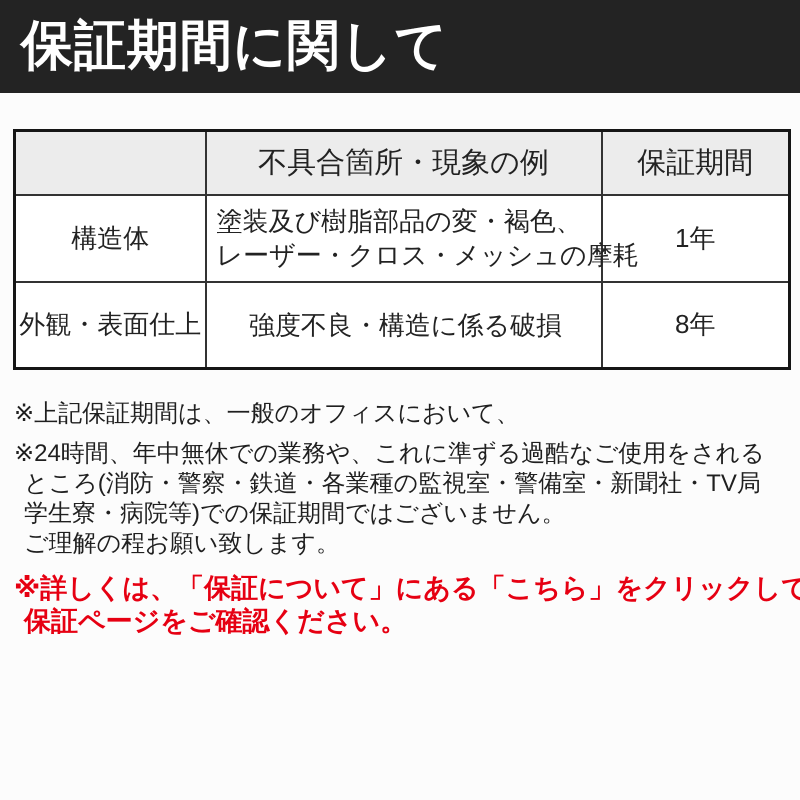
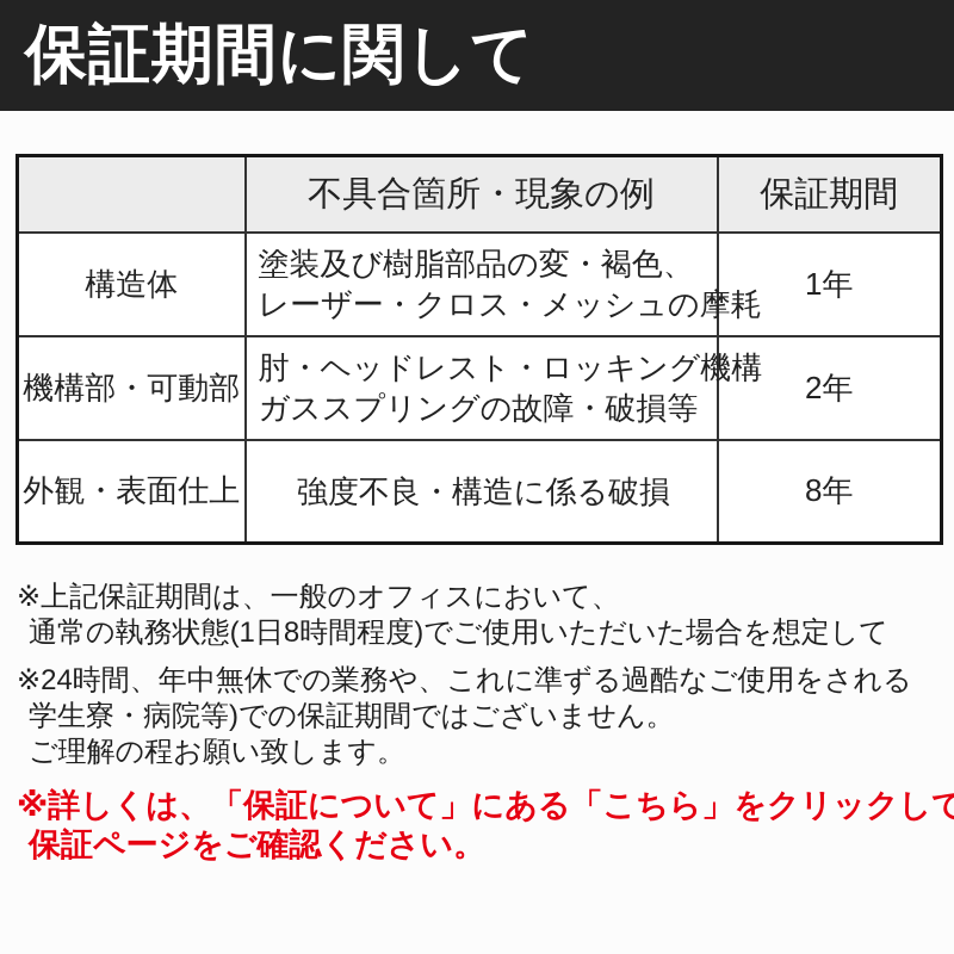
  保証期間に関して
  	不具合箇所・現象の例	保証期間
  構造体	塗装及び樹脂部品の変・褐色、 レーザー・クロス・メッシュの摩耗	1年
+ 機構部・可動部	肘・ヘッドレスト・ロッキング機構 ガススプリングの故障・破損等	2年
  外観・表面仕上	強度不良・構造に係る破損	8年
  ※
  上記保証期間は、一般のオフィスにおいて、
+ 通常の執務状態(1日8時間程度)でご使用いただいた場合を想定して
  ※
  24時間、年中無休での業務や、これに準ずる過酷なご使用をされる
- ところ(消防・警察・鉄道・各業種の監視室・警備室・新聞社・TV局
  学生寮・病院等)での保証期間ではございません。
  ご理解の程お願い致します。
  ※
  詳しくは、「保証について」にある「こちら」をクリックして
  保証ページをご確認ください。
